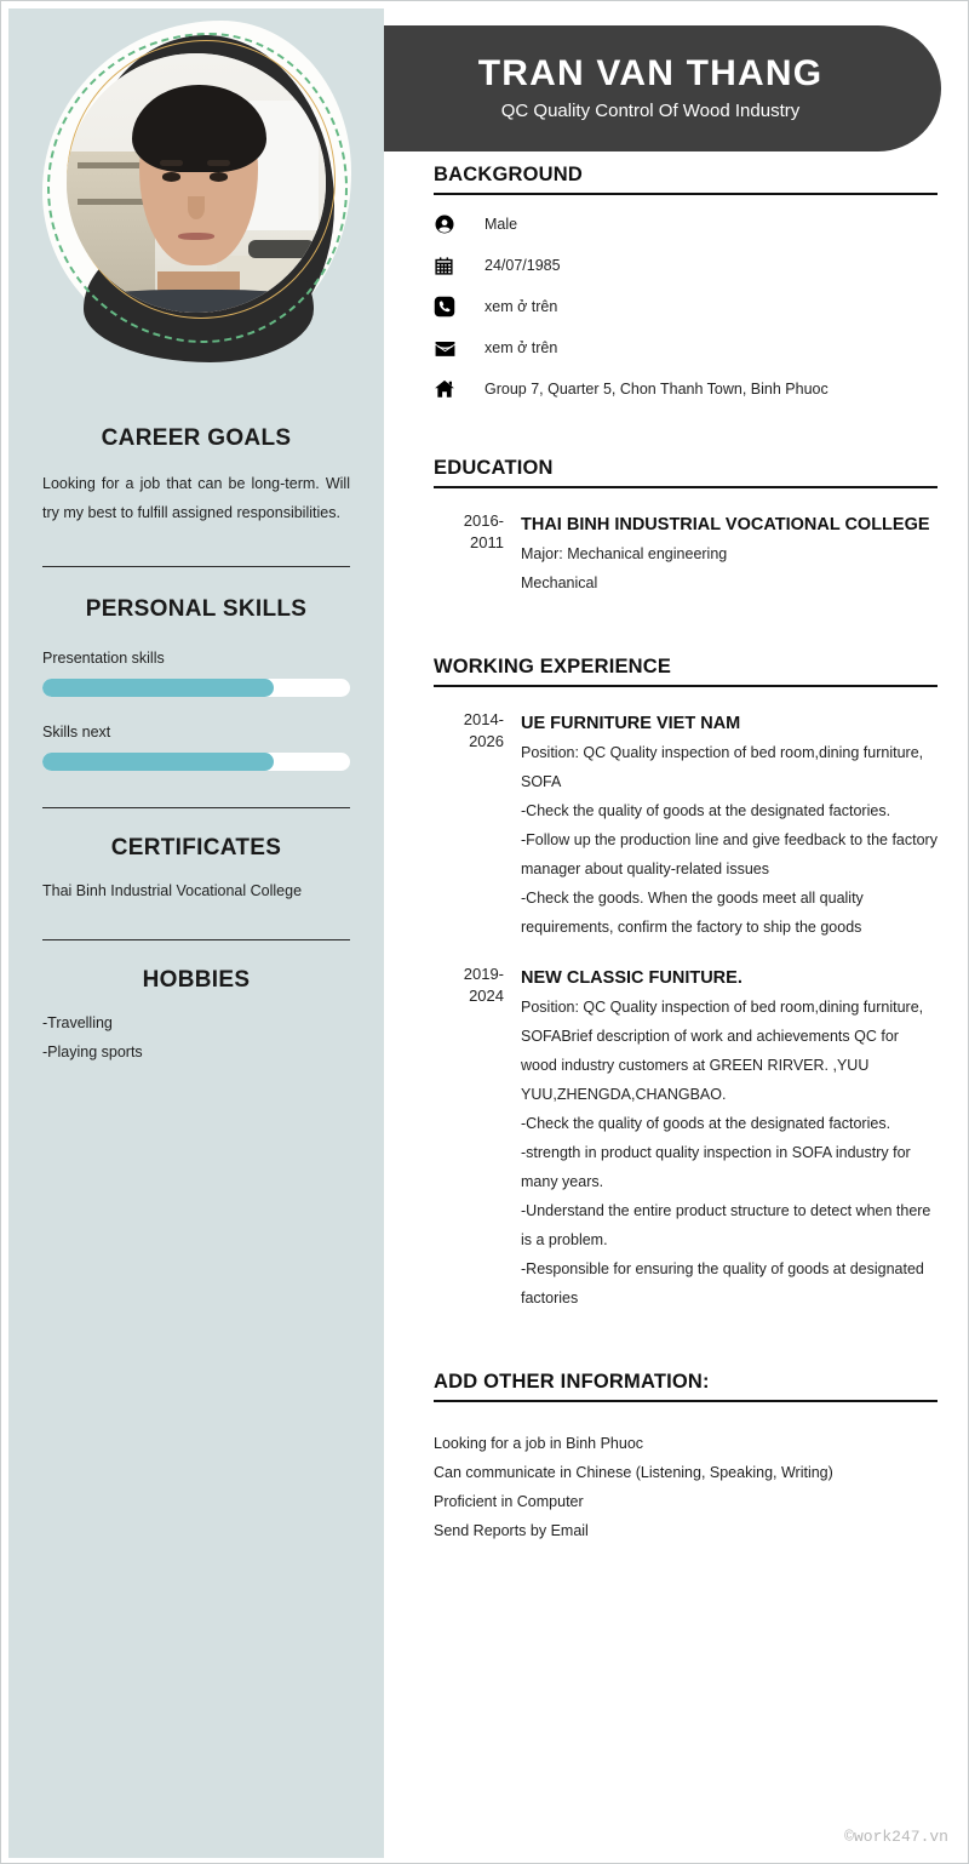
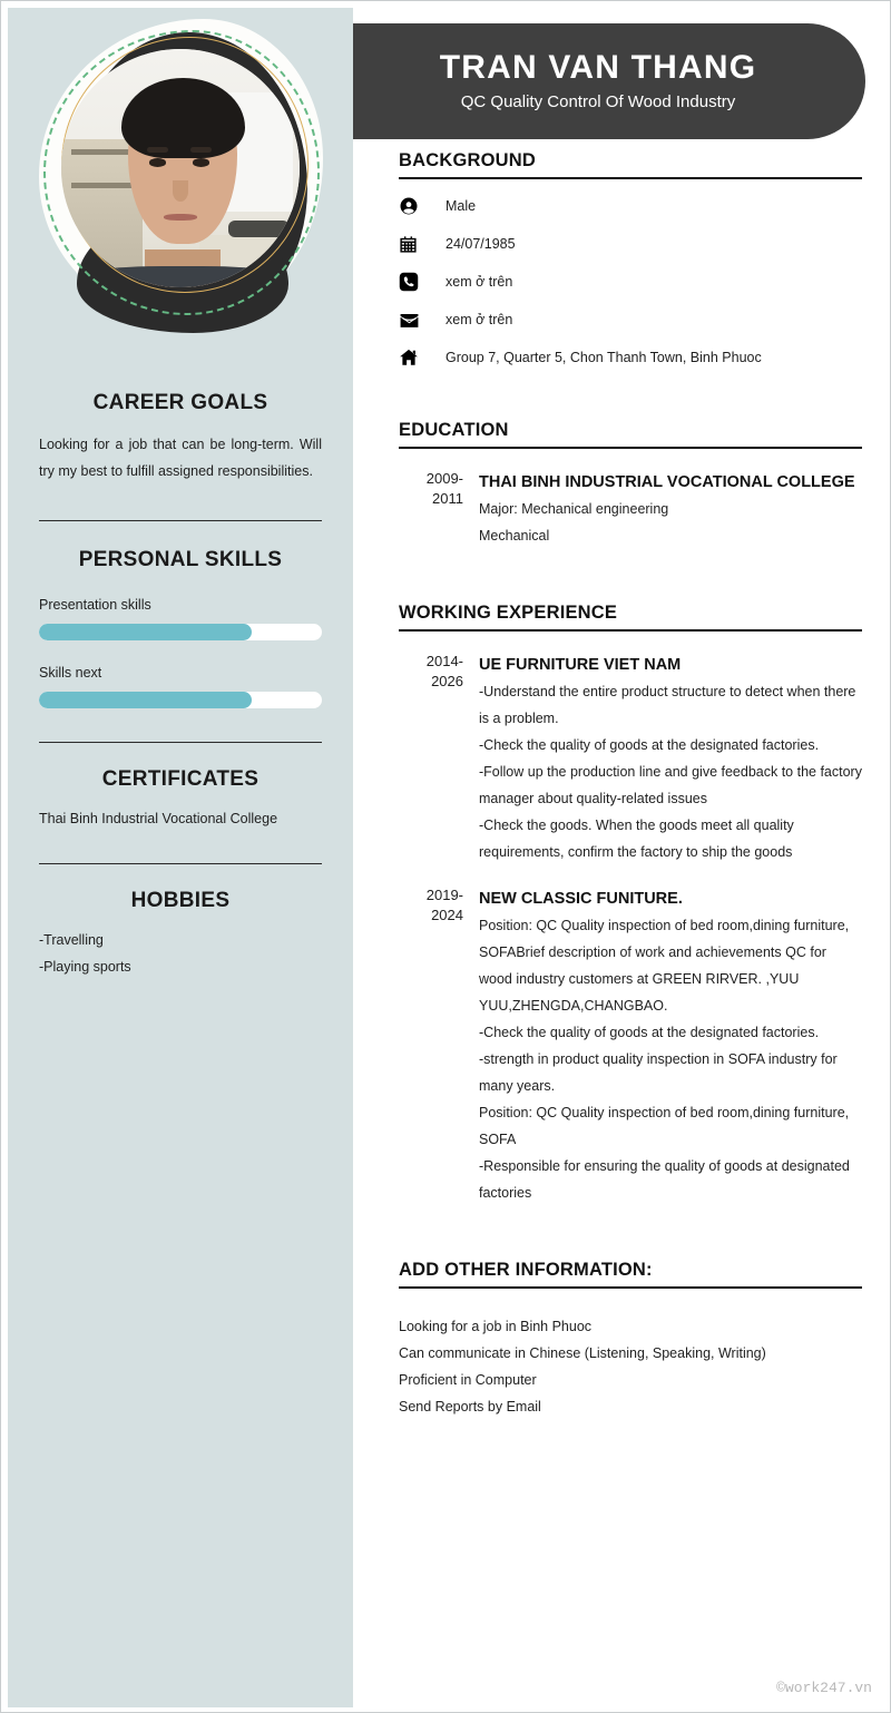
  CAREER GOALS
  Looking for a job that can be long-term. Will try my best to fulfill assigned responsibilities.
  PERSONAL SKILLS
  Presentation skills
  Skills next
  CERTIFICATES
  Thai Binh Industrial Vocational College
  HOBBIES
  -Travelling
  -Playing sports
  TRAN VAN THANG
  QC Quality Control Of Wood Industry
  BACKGROUND
  Male
  24/07/1985
  xem ở trên
  xem ở trên
  Group 7, Quarter 5, Chon Thanh Town, Binh Phuoc
  EDUCATION
- 2016-
+ 2009-
  2011
  THAI BINH INDUSTRIAL VOCATIONAL COLLEGE
  Major: Mechanical engineering
  Mechanical
  WORKING EXPERIENCE
  2014-
  2026
  UE FURNITURE VIET NAM
- Position: QC Quality inspection of bed room,dining furniture, SOFA
+ -Understand the entire product structure to detect when there is a problem.
  -Check the quality of goods at the designated factories.
  -Follow up the production line and give feedback to the factory manager about quality-related issues
  -Check the goods. When the goods meet all quality requirements, confirm the factory to ship the goods
  2019-
  2024
  NEW CLASSIC FUNITURE.
  Position: QC Quality inspection of bed room,dining furniture, SOFABrief description of work and achievements QC for wood industry customers at GREEN RIRVER. ,YUU YUU,ZHENGDA,CHANGBAO.
  -Check the quality of goods at the designated factories.
  -strength in product quality inspection in SOFA industry for many years.
- -Understand the entire product structure to detect when there is a problem.
+ Position: QC Quality inspection of bed room,dining furniture, SOFA
  -Responsible for ensuring the quality of goods at designated factories
  ADD OTHER INFORMATION:
  Looking for a job in Binh Phuoc
  Can communicate in Chinese (Listening, Speaking, Writing)
  Proficient in Computer
  Send Reports by Email
  ©work247.vn
